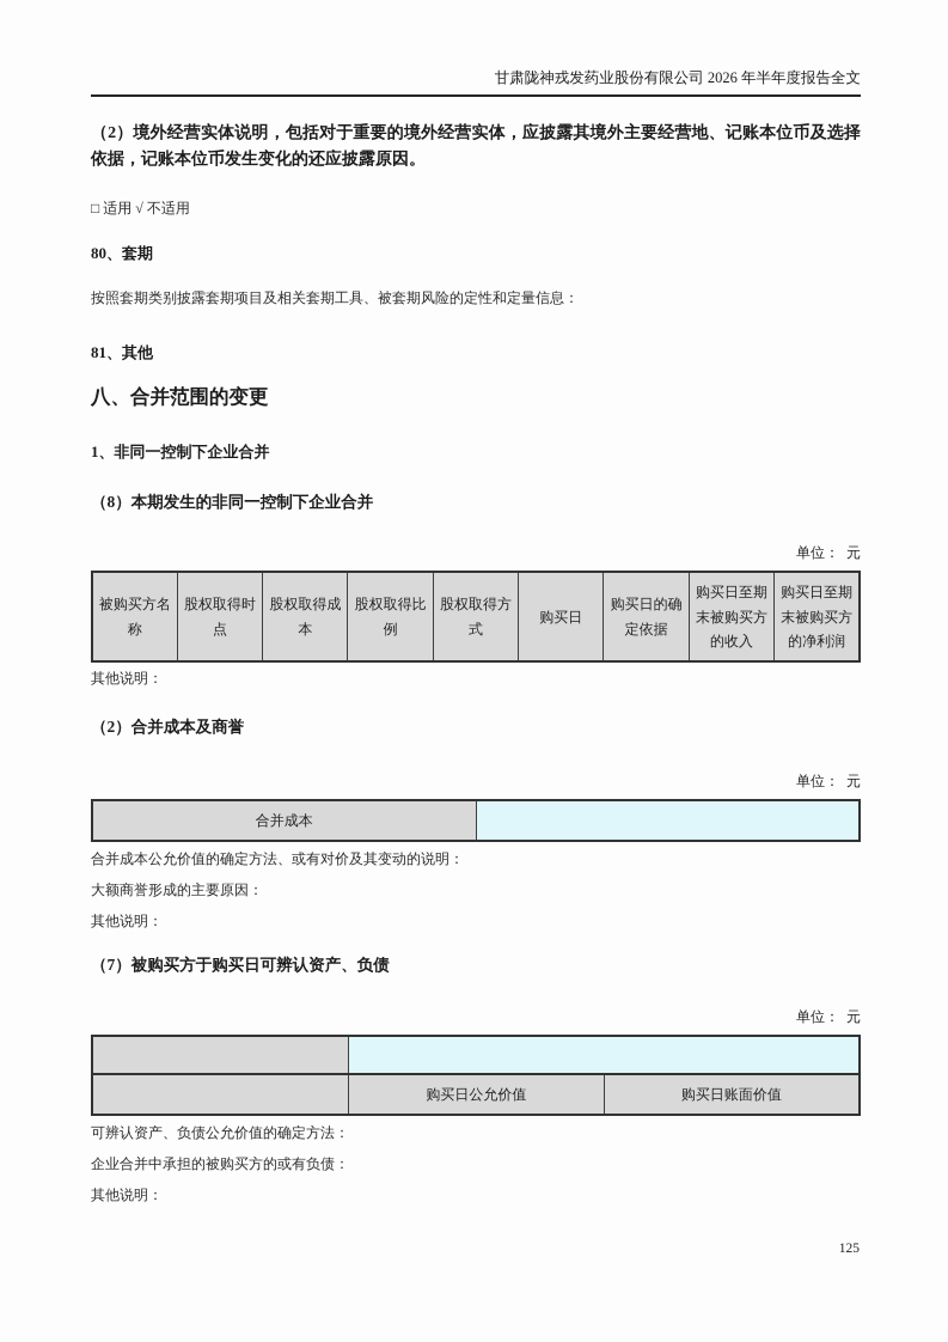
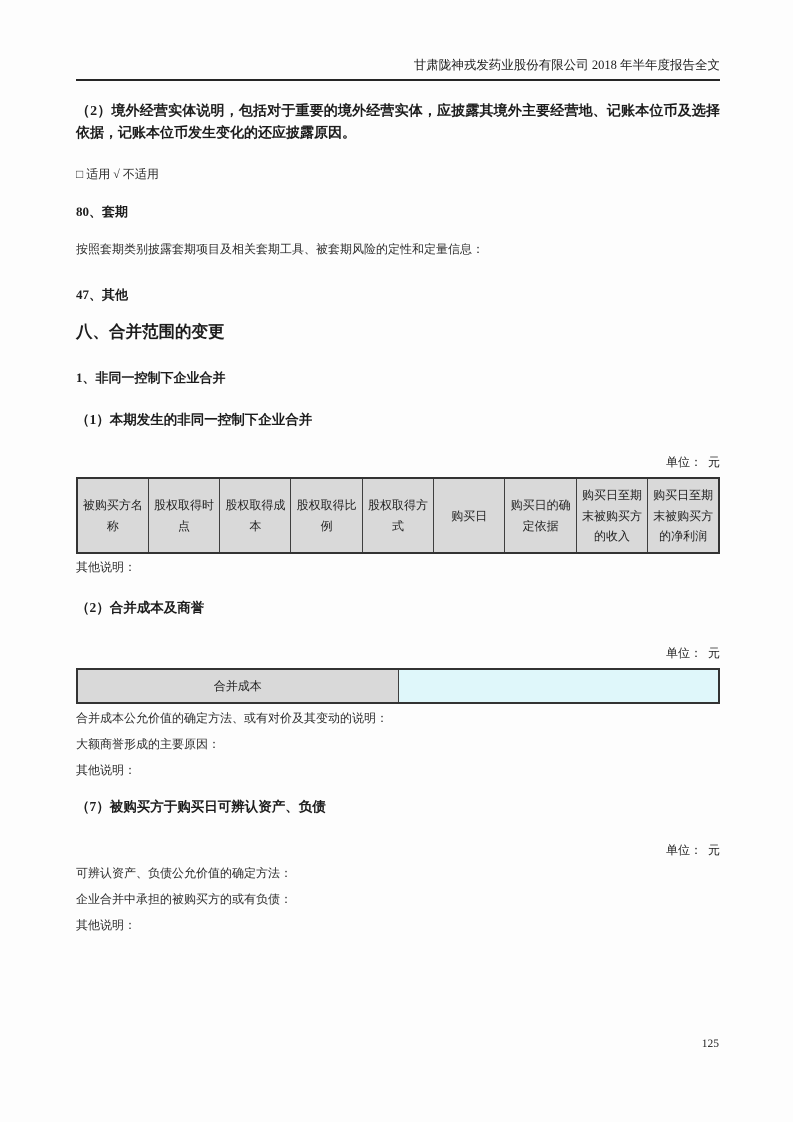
- 甘肃陇神戎发药业股份有限公司 2026 年半年度报告全文
+ 甘肃陇神戎发药业股份有限公司 2018 年半年度报告全文
  （2）境外经营实体说明，包括对于重要的境外经营实体，应披露其境外主要经营地、记账本位币及选择依据，记账本位币发生变化的还应披露原因。
  □ 适用 √ 不适用
  80、套期
  按照套期类别披露套期项目及相关套期工具、被套期风险的定性和定量信息：
- 81、其他
+ 47、其他
  八、合并范围的变更
  1、非同一控制下企业合并
- （8）本期发生的非同一控制下企业合并
+ （1）本期发生的非同一控制下企业合并
  单位： 元
  被购买方名称	股权取得时点	股权取得成本	股权取得比例	股权取得方式	购买日	购买日的确定依据	购买日至期末被购买方的收入	购买日至期末被购买方的净利润
  其他说明：
  （2）合并成本及商誉
  单位： 元
  合并成本
  合并成本公允价值的确定方法、或有对价及其变动的说明：
  大额商誉形成的主要原因：
  其他说明：
  （7）被购买方于购买日可辨认资产、负债
  单位： 元
- 	购买日公允价值	购买日账面价值
  可辨认资产、负债公允价值的确定方法：
  企业合并中承担的被购买方的或有负债：
  其他说明：
  125
